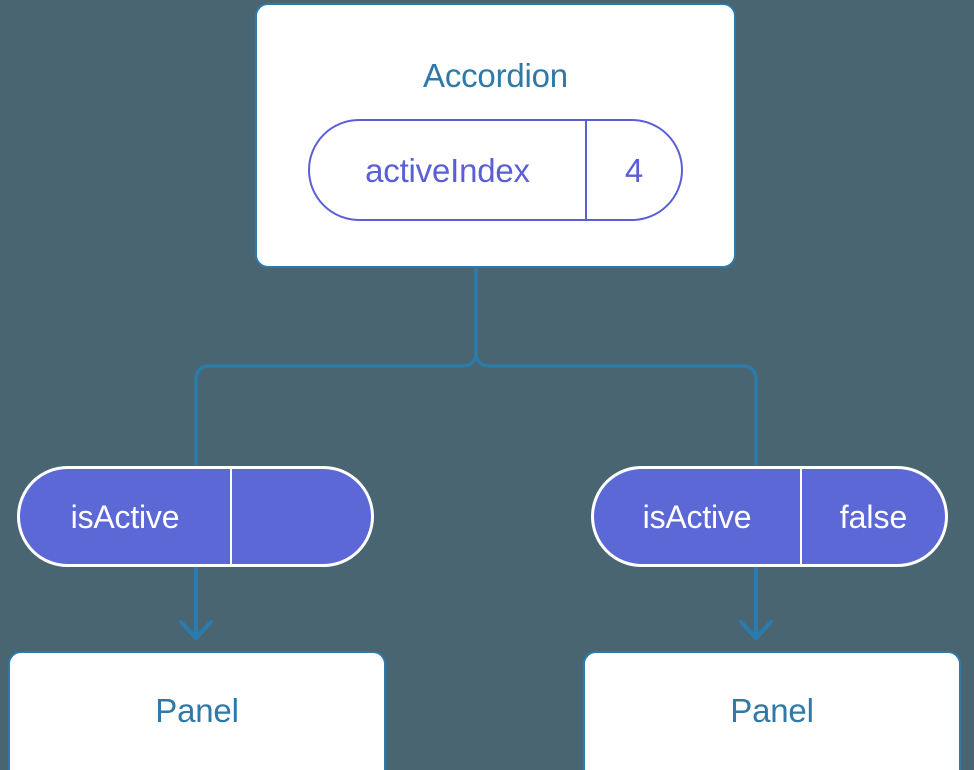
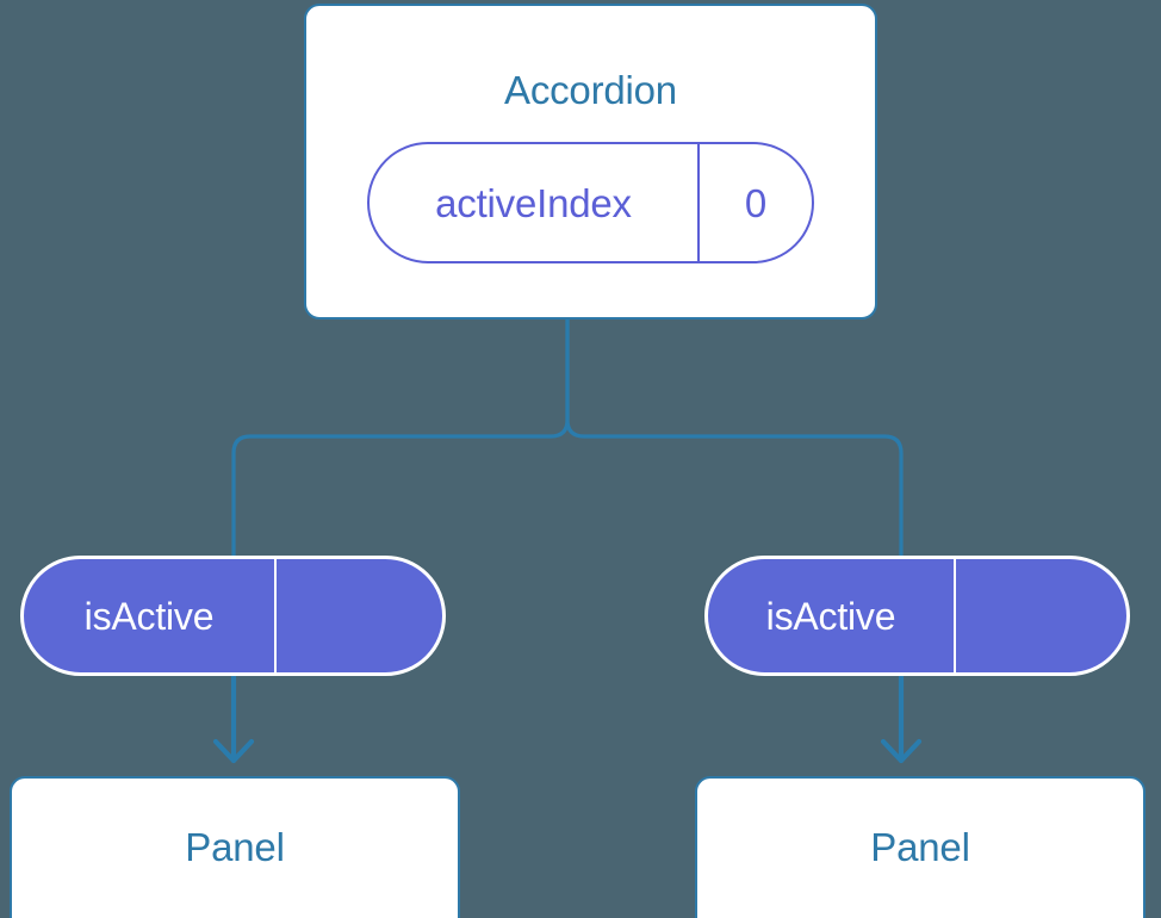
  Accordion
  activeIndex
- 4
+ 0
  isActive
  Panel
  isActive
- false
  Panel
